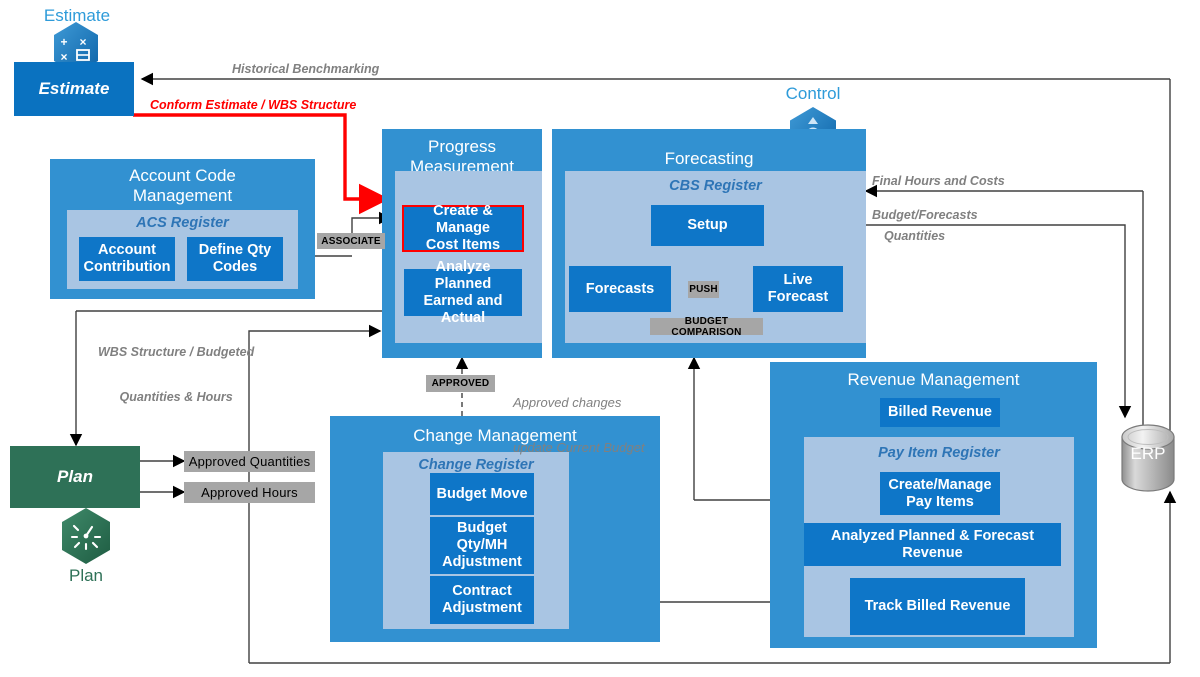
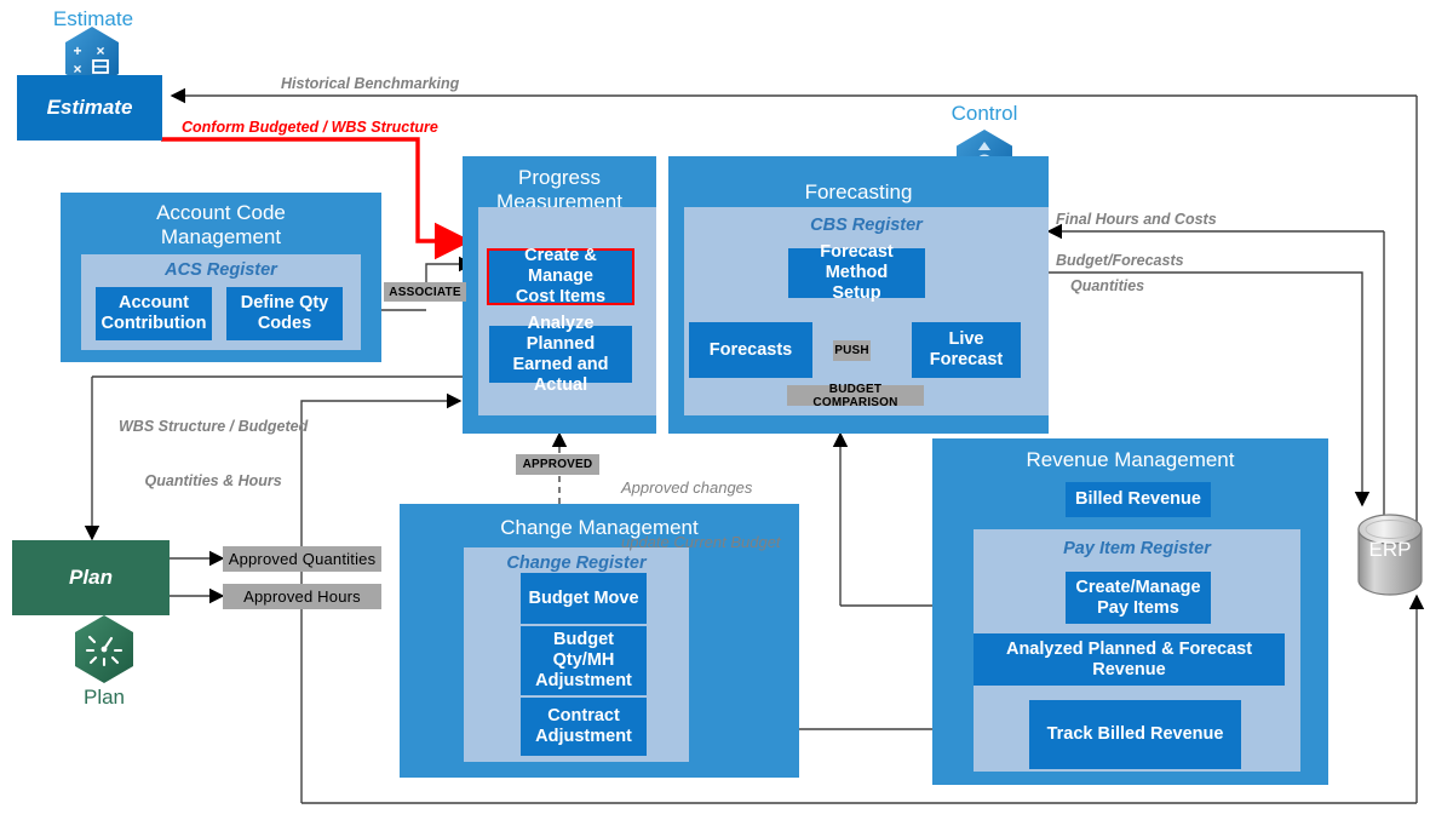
  +
  ×
  ×
  Estimate
  Estimate
  Account Code
  Management
  ACS Register
  Account
  Contribution
  Define Qty
  Codes
  Progress
  Measurement
  Create & Manage
  Cost Items
  Analyze Planned
  Earned and Actual
  Forecasting
  CBS Register
+ Forecast Method
  Setup
  Forecasts
  Live
  Forecast
  PUSH
  BUDGET COMPARISON
  Control
  Change Management
  Change Register
  Budget Move
  Budget
  Qty/MH
  Adjustment
  Contract
  Adjustment
  Revenue Management
  Billed Revenue
  Pay Item Register
  Create/Manage
  Pay Items
  Analyzed Planned & Forecast Revenue
  Track Billed Revenue
  Plan
  Plan
  Approved Quantities
  Approved Hours
  ASSOCIATE
  APPROVED
  Historical Benchmarking
- Conform Estimate / WBS Structure
+ Conform Budgeted / WBS Structure
  WBS Structure / Budgeted
  Quantities & Hours
  Approved changes
  update Current Budget
  Final Hours and Costs
  Budget/Forecasts
  Quantities
  ERP
